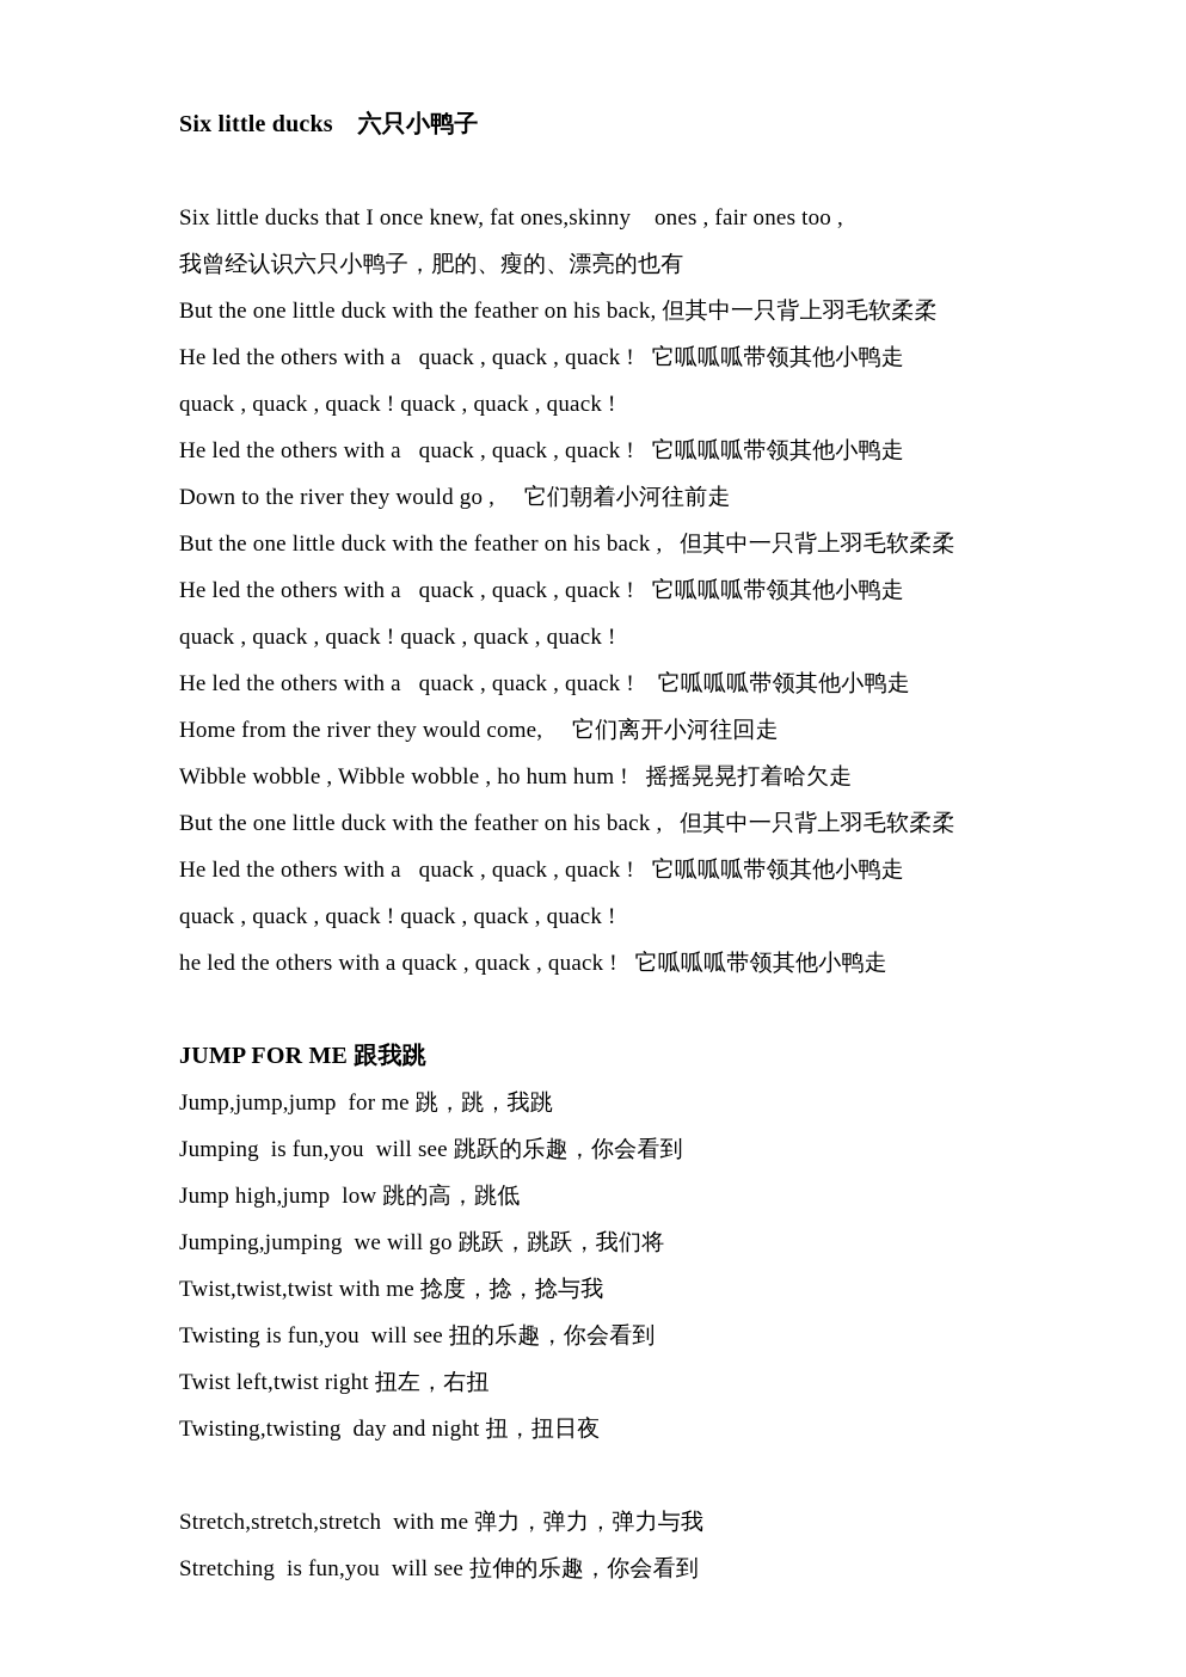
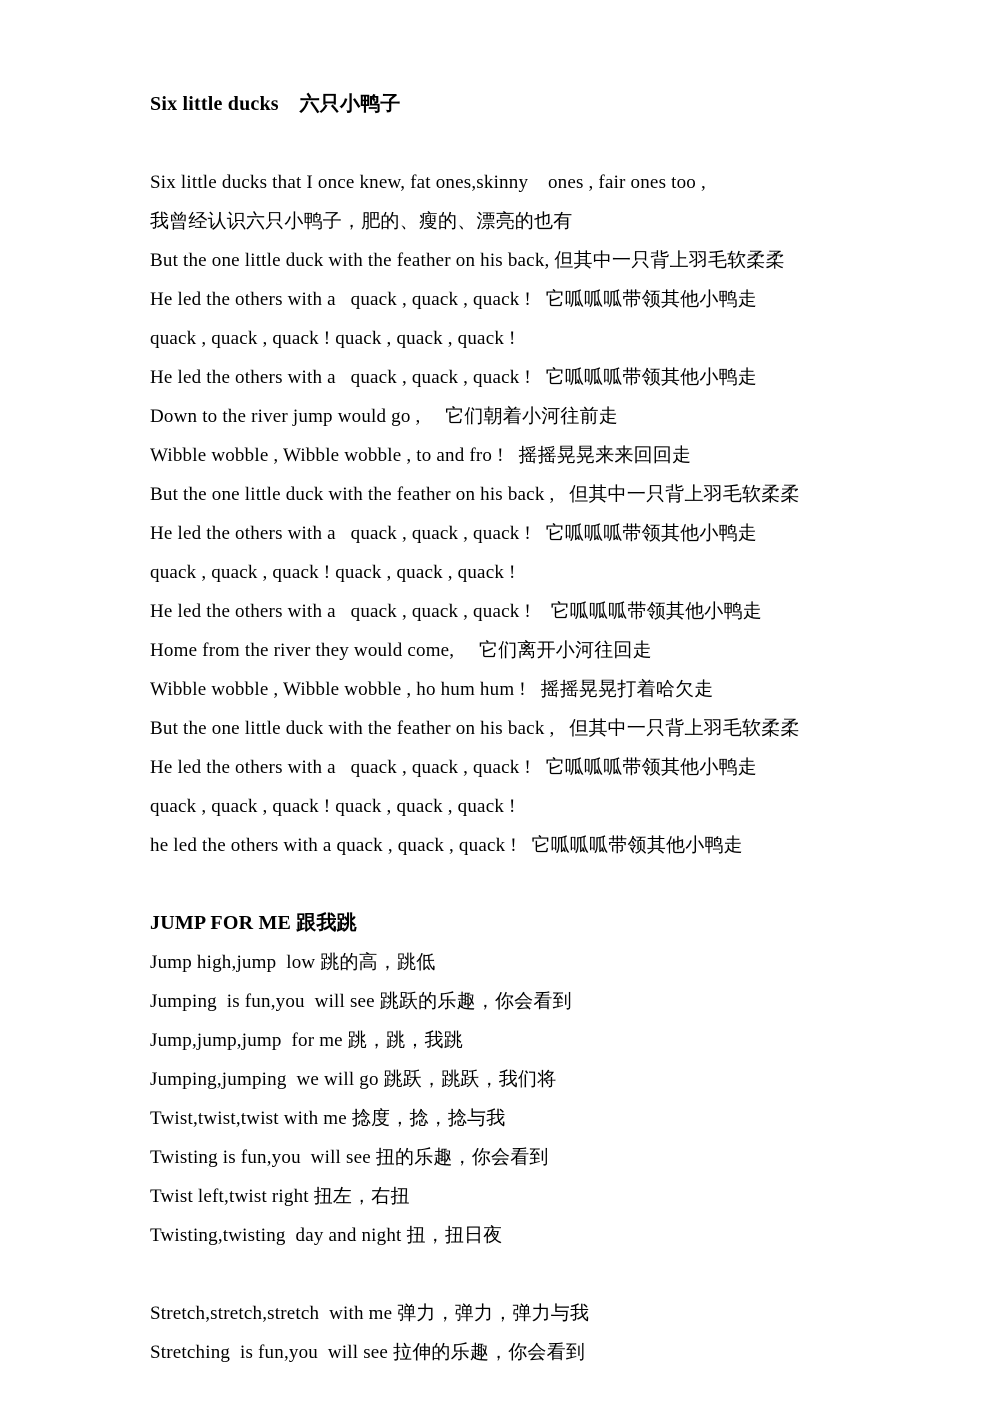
  Six little ducks 六只小鸭子
  Six little ducks that I once knew, fat ones,skinny ones , fair ones too ,
  我曾经认识六只小鸭子，肥的、瘦的、漂亮的也有
  But the one little duck with the feather on his back, 但其中一只背上羽毛软柔柔
  He led the others with a quack , quack , quack ! 它呱呱呱带领其他小鸭走
  quack , quack , quack ! quack , quack , quack !
  He led the others with a quack , quack , quack ! 它呱呱呱带领其他小鸭走
- Down to the river they would go , 它们朝着小河往前走
+ Down to the river jump would go , 它们朝着小河往前走
+ Wibble wobble , Wibble wobble , to and fro ! 摇摇晃晃来来回回走
  But the one little duck with the feather on his back , 但其中一只背上羽毛软柔柔
  He led the others with a quack , quack , quack ! 它呱呱呱带领其他小鸭走
  quack , quack , quack ! quack , quack , quack !
  He led the others with a quack , quack , quack ! 它呱呱呱带领其他小鸭走
  Home from the river they would come, 它们离开小河往回走
  Wibble wobble , Wibble wobble , ho hum hum ! 摇摇晃晃打着哈欠走
  But the one little duck with the feather on his back , 但其中一只背上羽毛软柔柔
  He led the others with a quack , quack , quack ! 它呱呱呱带领其他小鸭走
  quack , quack , quack ! quack , quack , quack !
  he led the others with a quack , quack , quack ! 它呱呱呱带领其他小鸭走
  JUMP FOR ME 跟我跳
- Jump,jump,jump for me 跳，跳，我跳
+ Jump high,jump low 跳的高，跳低
  Jumping is fun,you will see 跳跃的乐趣，你会看到
- Jump high,jump low 跳的高，跳低
+ Jump,jump,jump for me 跳，跳，我跳
  Jumping,jumping we will go 跳跃，跳跃，我们将
  Twist,twist,twist with me 捻度，捻，捻与我
  Twisting is fun,you will see 扭的乐趣，你会看到
  Twist left,twist right 扭左，右扭
  Twisting,twisting day and night 扭，扭日夜
  Stretch,stretch,stretch with me 弹力，弹力，弹力与我
  Stretching is fun,you will see 拉伸的乐趣，你会看到
